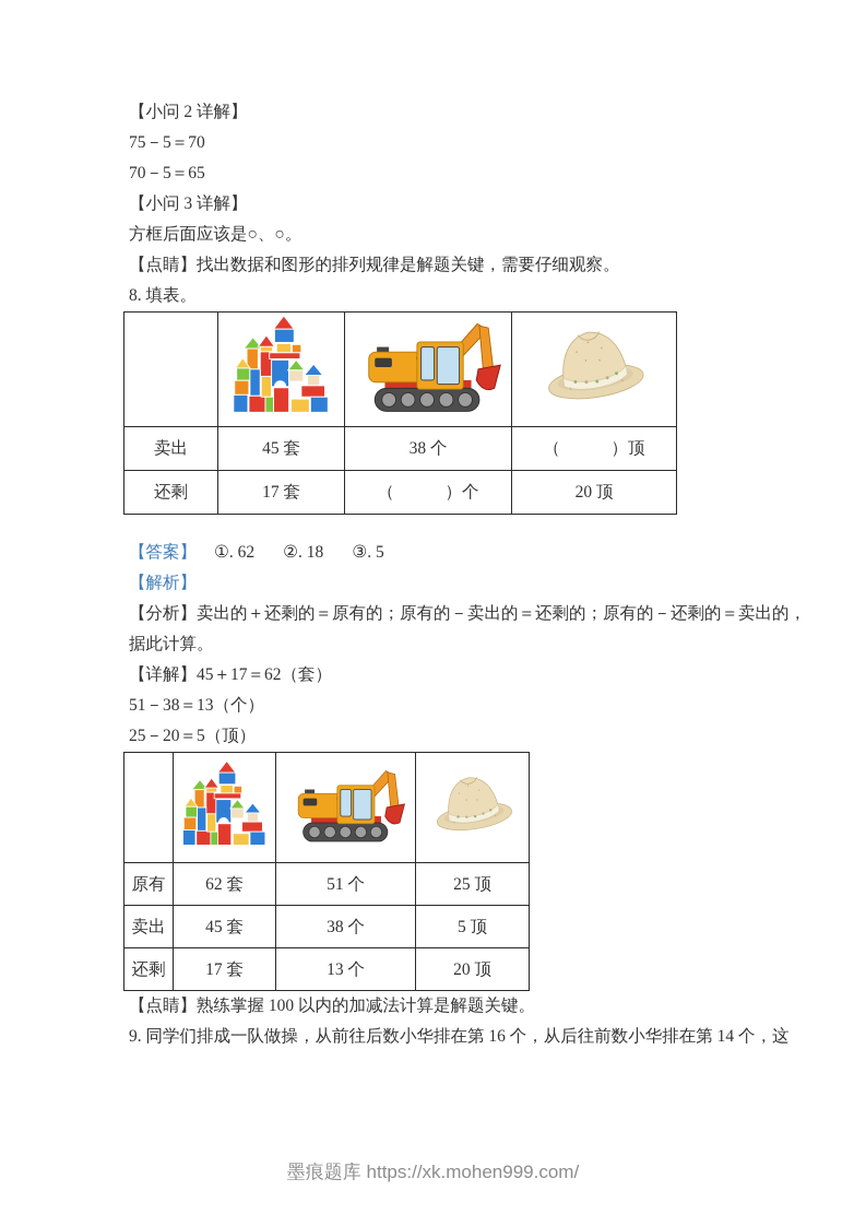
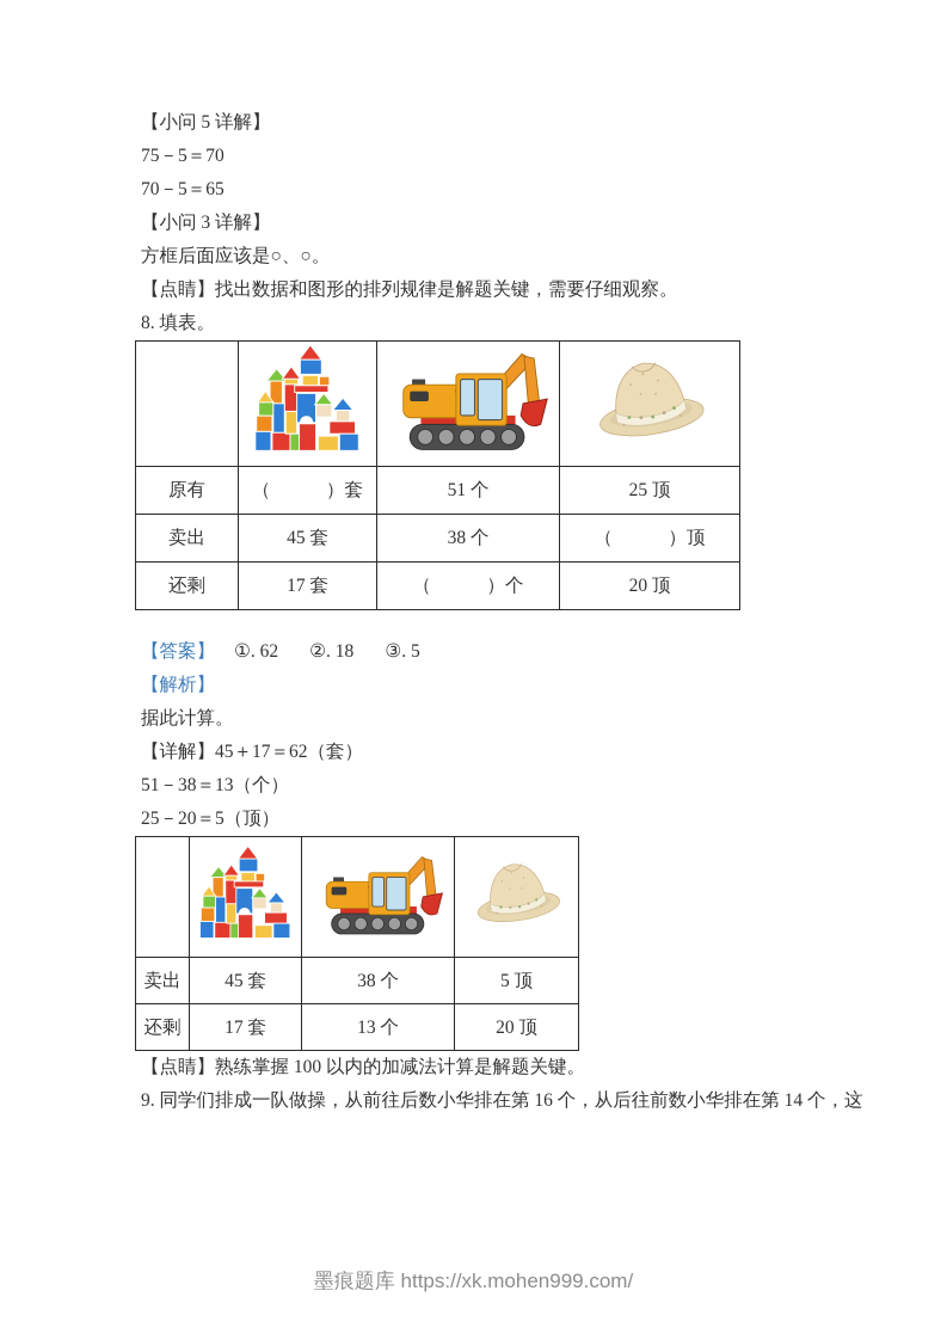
- 【小问 2 详解】
+ 【小问 5 详解】
  75－5＝70
  70－5＝65
  【小问 3 详解】
  方框后面应该是○、○。
  【点睛】找出数据和图形的排列规律是解题关键，需要仔细观察。
  8. 填表。
+ 原有	（ ）套	51 个	25 顶
  卖出	45 套	38 个	（ ）顶
  还剩	17 套	（ ）个	20 顶
  【答案】 ①. 62 ②. 18 ③. 5
  【解析】
- 【分析】卖出的＋还剩的＝原有的；原有的－卖出的＝还剩的；原有的－还剩的＝卖出的，
  据此计算。
  【详解】45＋17＝62（套）
  51－38＝13（个）
  25－20＝5（顶）
- 原有	62 套	51 个	25 顶
  卖出	45 套	38 个	5 顶
  还剩	17 套	13 个	20 顶
  【点睛】熟练掌握 100 以内的加减法计算是解题关键。
  9. 同学们排成一队做操，从前往后数小华排在第 16 个，从后往前数小华排在第 14 个，这
  墨痕题库 https://xk.mohen999.com/
